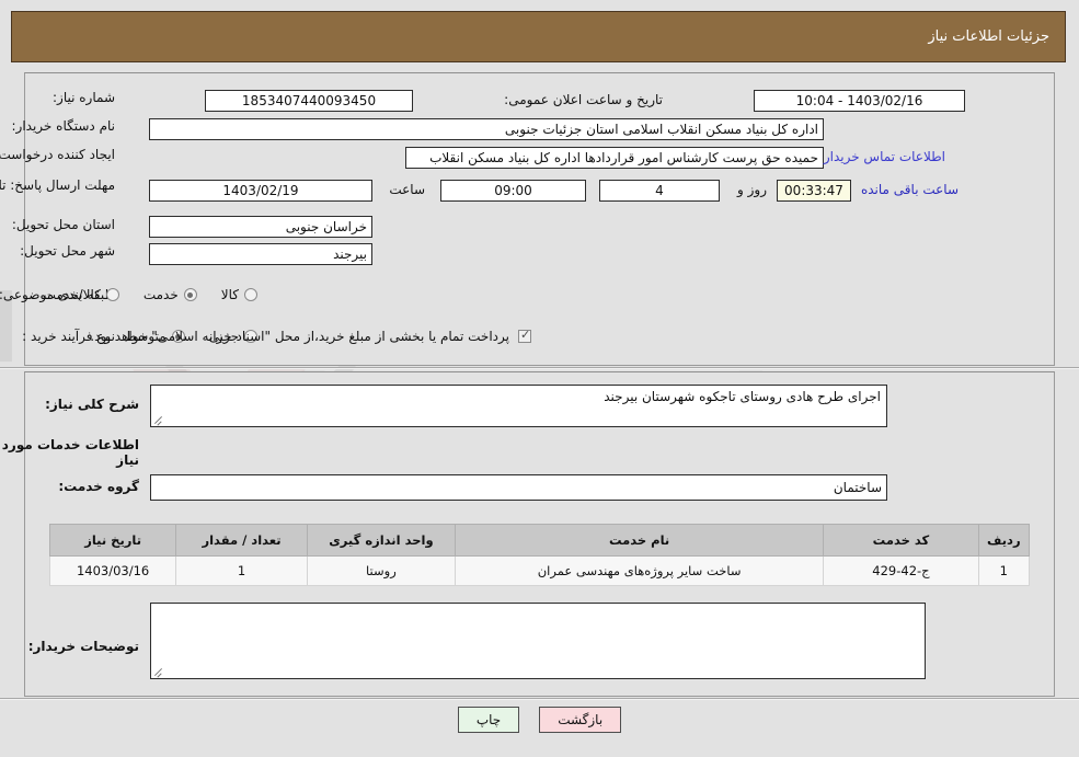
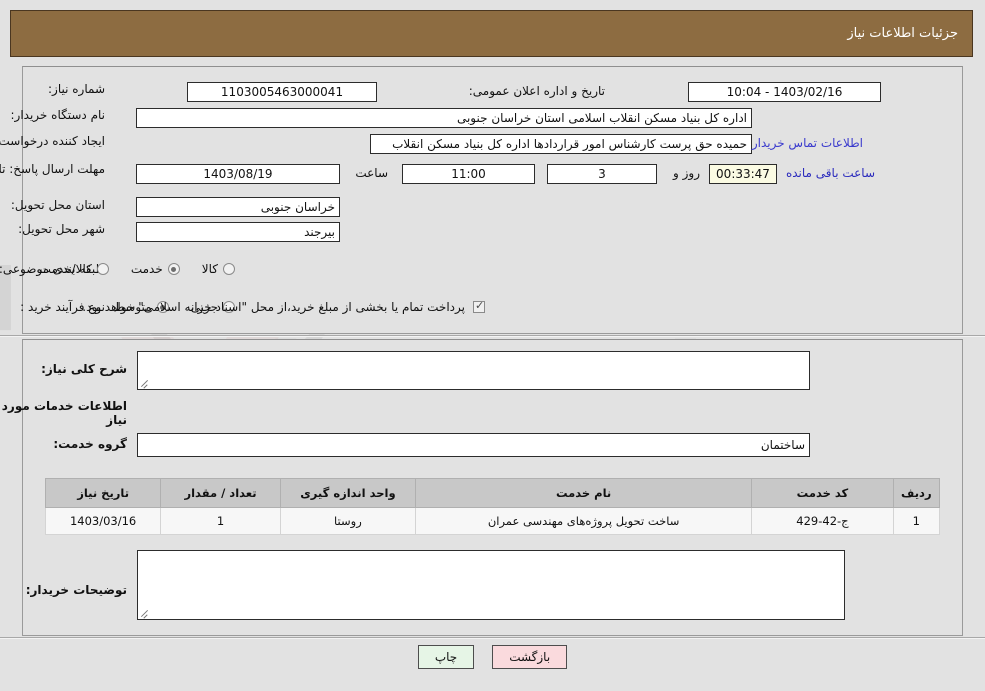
  جزئیات اطلاعات نیاز
  شماره نیاز:
- 1853407440093450
+ 1103005463000041
- تاریخ و ساعت اعلان عمومی:
+ تاریخ و اداره اعلان عمومی:
  1403/02/16 - 10:04
  نام دستگاه خریدار:
- اداره کل بنیاد مسکن انقلاب اسلامی استان جزئیات جنوبی
+ اداره کل بنیاد مسکن انقلاب اسلامی استان خراسان جنوبی
  ایجاد کننده درخواست
  حمیده حق پرست کارشناس امور قراردادها اداره کل بنیاد مسکن انقلاب
  اطلاعات تماس خریدار
  مهلت ارسال پاسخ: تا
- 1403/02/19
+ 1403/08/19
  ساعت
- 09:00
+ 11:00
- 4
+ 3
  روز و
  00:33:47
  ساعت باقی مانده
  استان محل تحویل:
  خراسان جنوبی
  شهر محل تحویل:
  بیرجند
  بقه بندی موضوعی:
  کالا
  خدمت
  کالا/خدمت
  نوع فرآیند خرید :
  جزیی
  متوسط
  پرداخت تمام یا بخشی از مبلغ خرید،از محل "اسناد خزانه اسلامی" خواهد بود.
  شرح کلی نیاز:
- اجرای طرح هادی روستای تاجکوه شهرستان بیرجند
  اطلاعات خدمات مورد نیاز
  گروه خدمت:
  ساختمان
  ردیف	کد خدمت	نام خدمت	واحد اندازه گیری	تعداد / مقدار	تاریخ نیاز
- 1	ج-42-429	ساخت سایر پروژه‌های مهندسی عمران	روستا	1	1403/03/16
+ 1	ج-42-429	ساخت تحویل پروژه‌های مهندسی عمران	روستا	1	1403/03/16
  توضیحات خریدار:
  بازگشت
  چاپ
